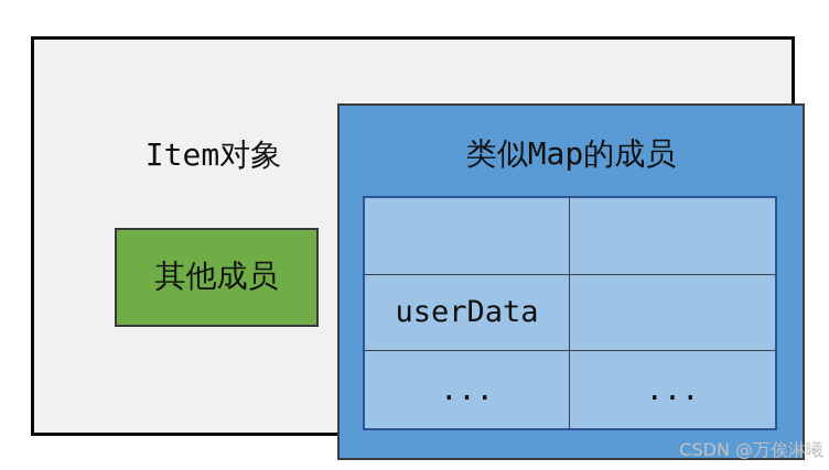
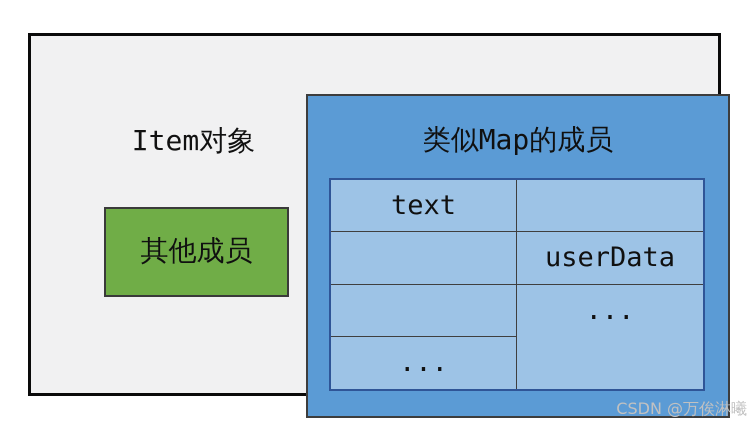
  Item对象
  其他成员
  类似Map的成员
+ text
  userData
  ...
  ...
  CSDN @万俟淋曦
